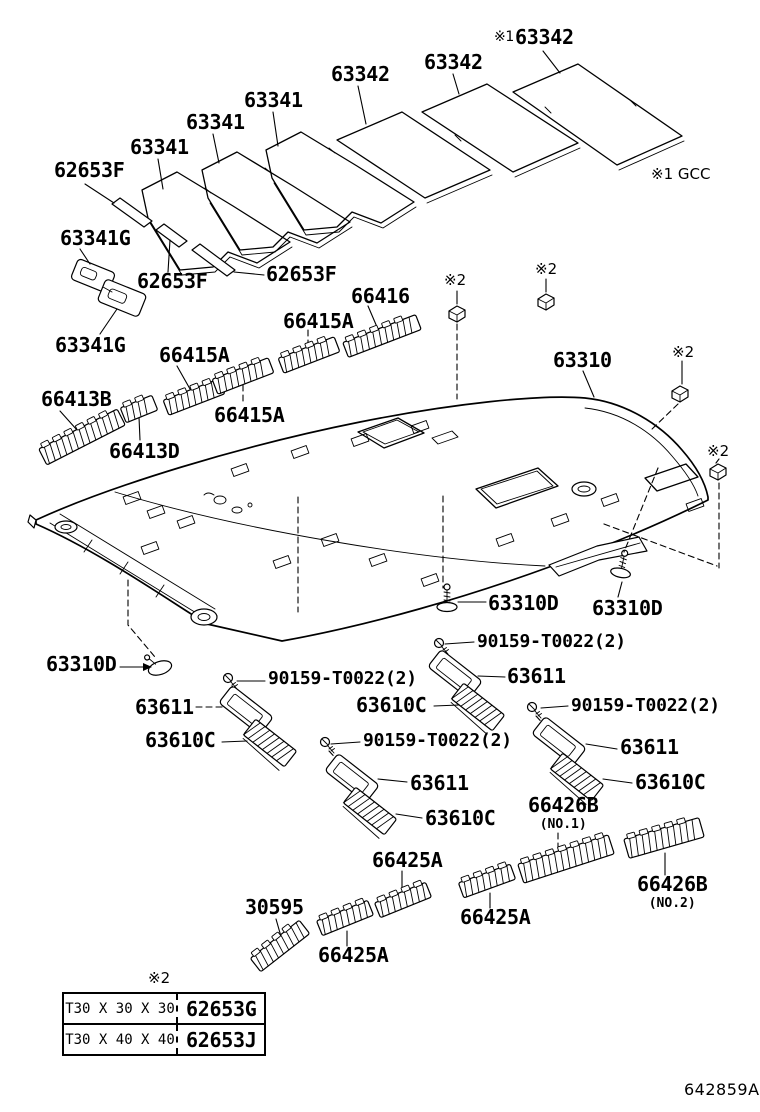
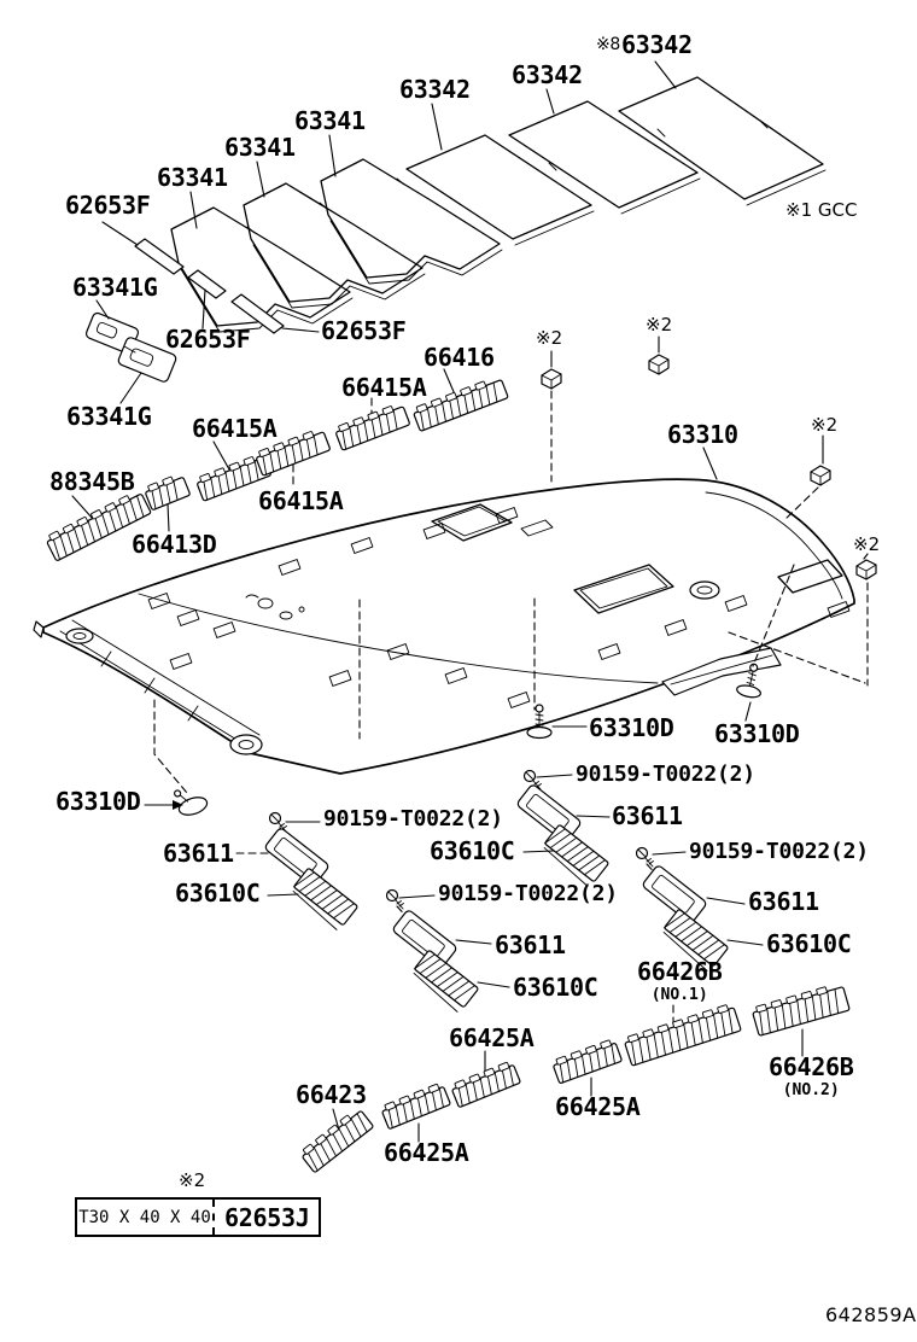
  63342
  63342
- ※1
+ ※8
  63342
  63341
  63341
  63341
  62653F
  63341G
  62653F
  62653F
  63341G
  66416
  66415A
  66415A
  66415A
- 66413B
+ 88345B
  66413D
  63310
  63310D
  63310D
  63310D
  90159-T0022(2)
  90159-T0022(2)
  90159-T0022(2)
  90159-T0022(2)
  63611
  63611
  63611
  63611
  63610C
  63610C
  63610C
  63610C
  66426B
  (NO.1)
  66426B
  (NO.2)
  66425A
  66425A
- 30595
+ 66423
  66425A
  ※2
  ※2
  ※2
  ※2
  ※1 GCC
  ※2
- T30 X 30 X 30
- 62653G
  T30 X 40 X 40
  62653J
  642859A
